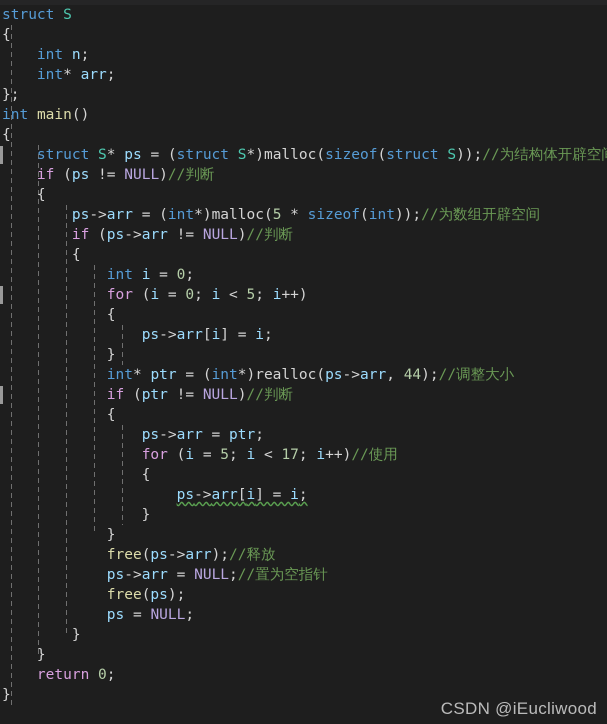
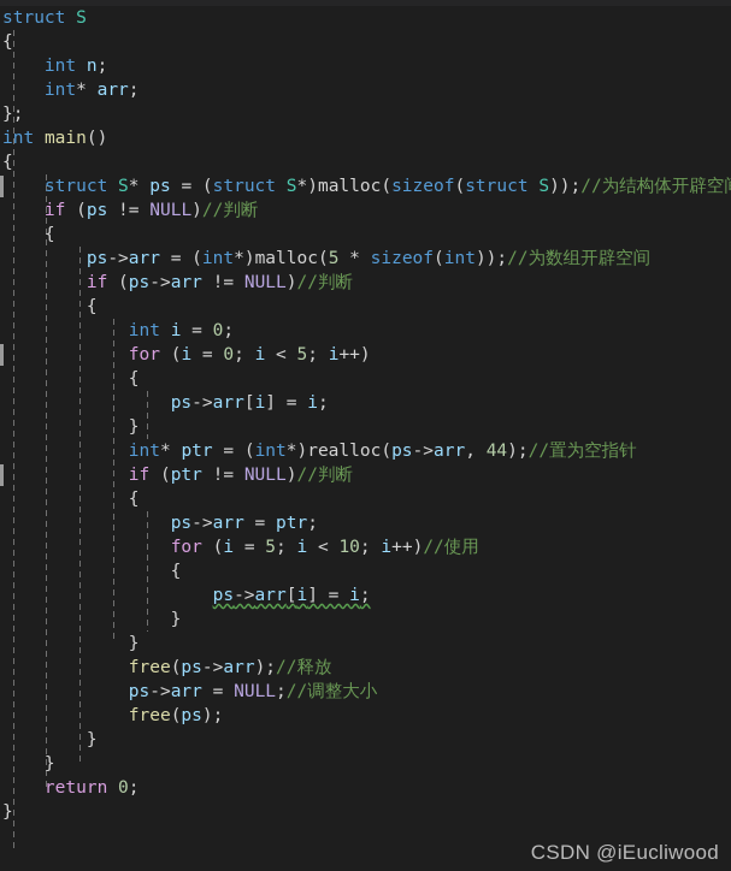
  struct S
  {
  int n;
  int* arr;
  };
  int main()
  {
  struct S* ps = (struct S*)malloc(sizeof(struct S));//为结构体开辟空
  if (ps != NULL)//判断
  {
  ps->arr = (int*)malloc(5 * sizeof(int));//为数组开辟空间
  if (ps->arr != NULL)//判断
  {
  int i = 0;
  for (i = 0; i < 5; i++)
  {
  ps->arr[i] = i;
  }
- int* ptr = (int*)realloc(ps->arr, 44);//调整大小
+ int* ptr = (int*)realloc(ps->arr, 44);//置为空指针
  if (ptr != NULL)//判断
  {
  ps->arr = ptr;
- for (i = 5; i < 17; i++)//使用
+ for (i = 5; i < 10; i++)//使用
  {
  ps->arr[i] = i;
  }
  }
  free(ps->arr);//释放
- ps->arr = NULL;//置为空指针
+ ps->arr = NULL;//调整大小
  free(ps);
- ps = NULL;
  }
  }
  return 0;
  }
  CSDN @iEucliwood
